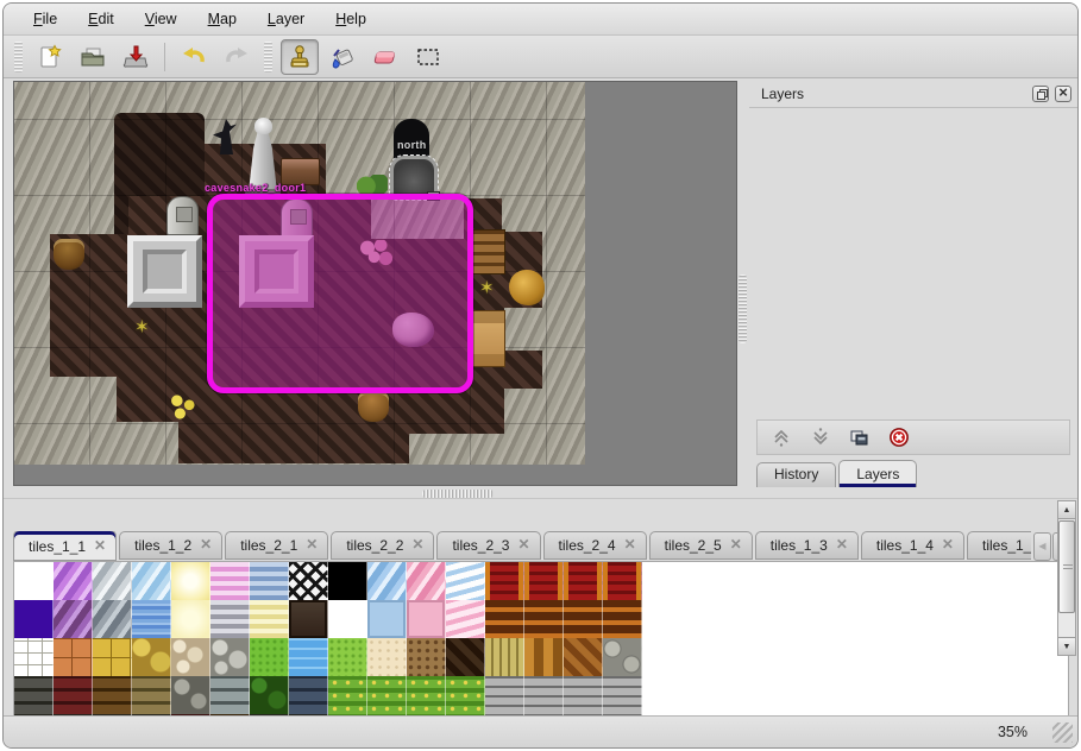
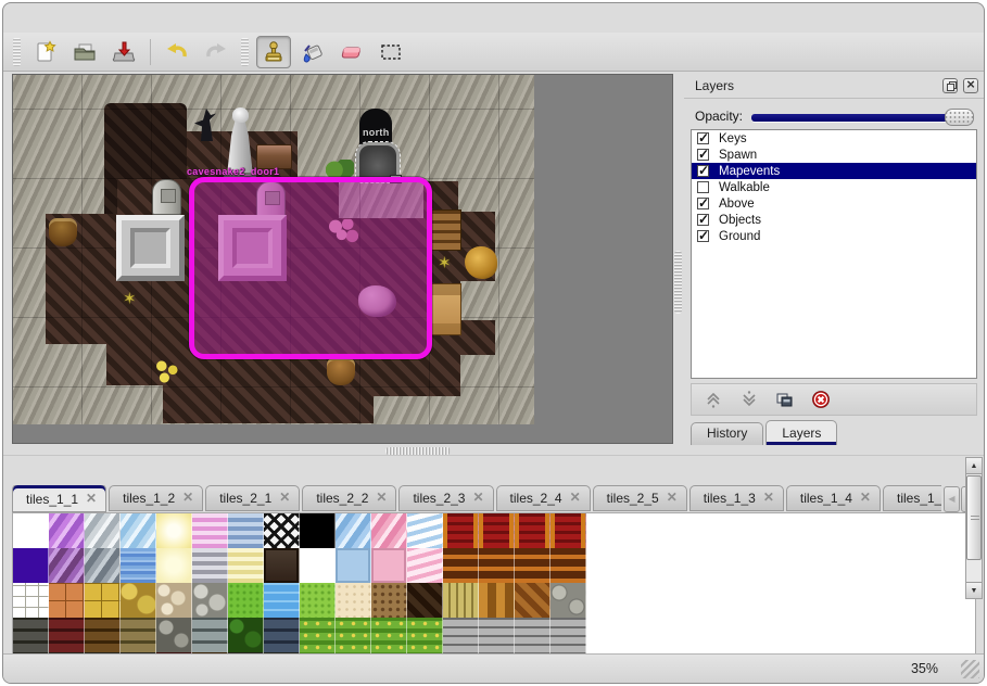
- File
- Edit
- View
- Map
- Layer
- Help
  ✶
  ✶
  cavesnake2_door1
  north
  Layers
+ Opacity:
+ Keys
+ Spawn
+ Mapevents
+ Walkable
+ Above
+ Objects
+ Ground
  History
  Layers
  tiles_1_1
  ✕
  tiles_1_2
  ✕
  tiles_2_1
  ✕
  tiles_2_2
  ✕
  tiles_2_3
  ✕
  tiles_2_4
  ✕
  tiles_2_5
  ✕
  tiles_1_3
  ✕
  tiles_1_4
  ✕
  tiles_1_
  ◀
  35%
